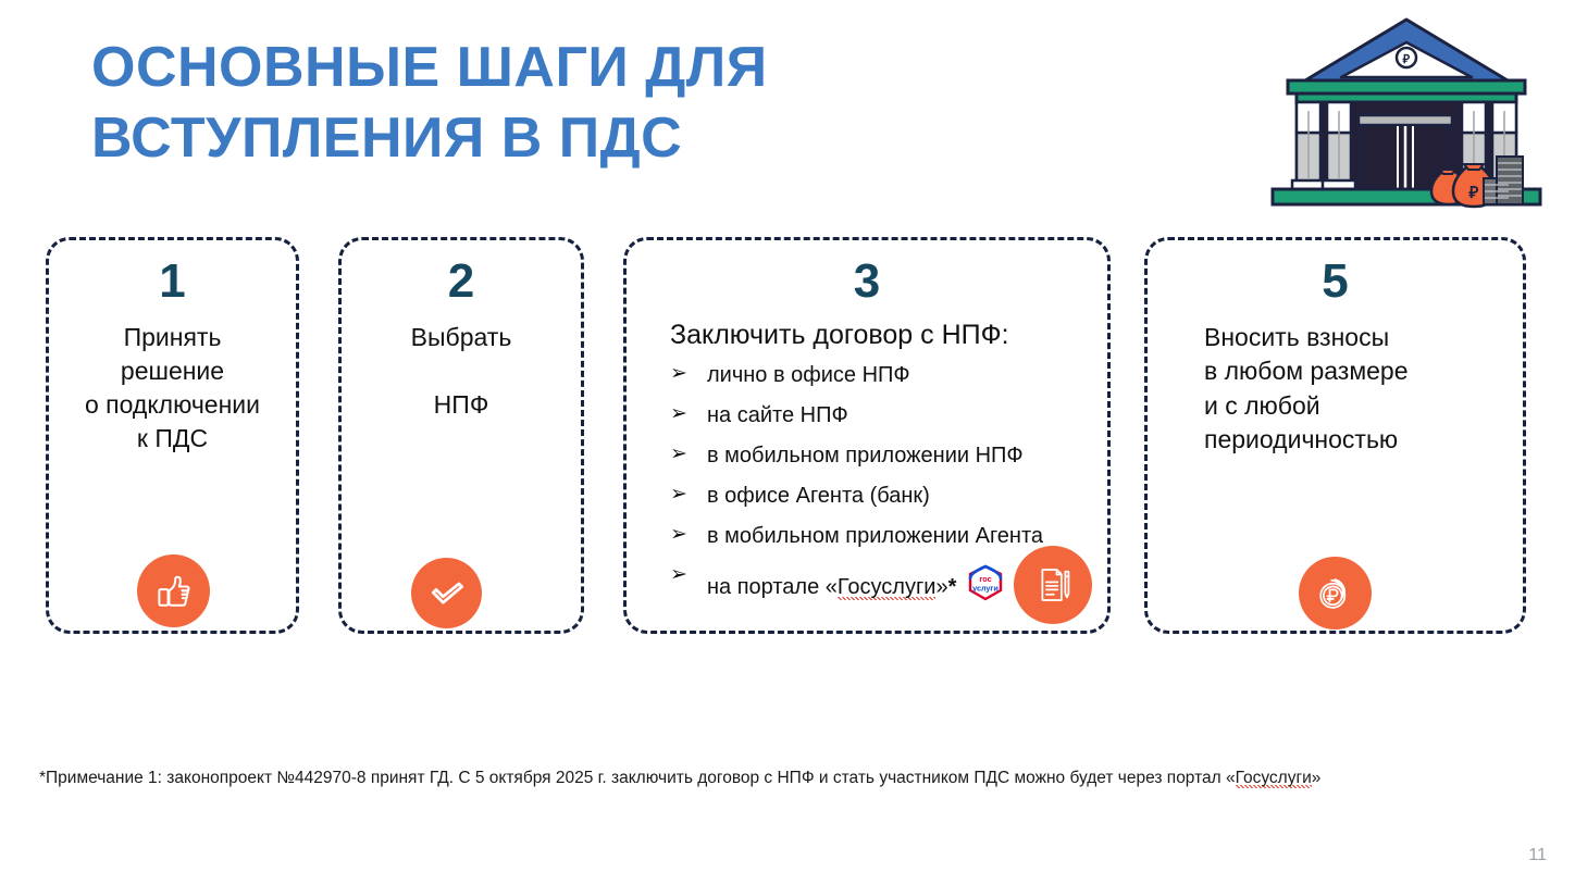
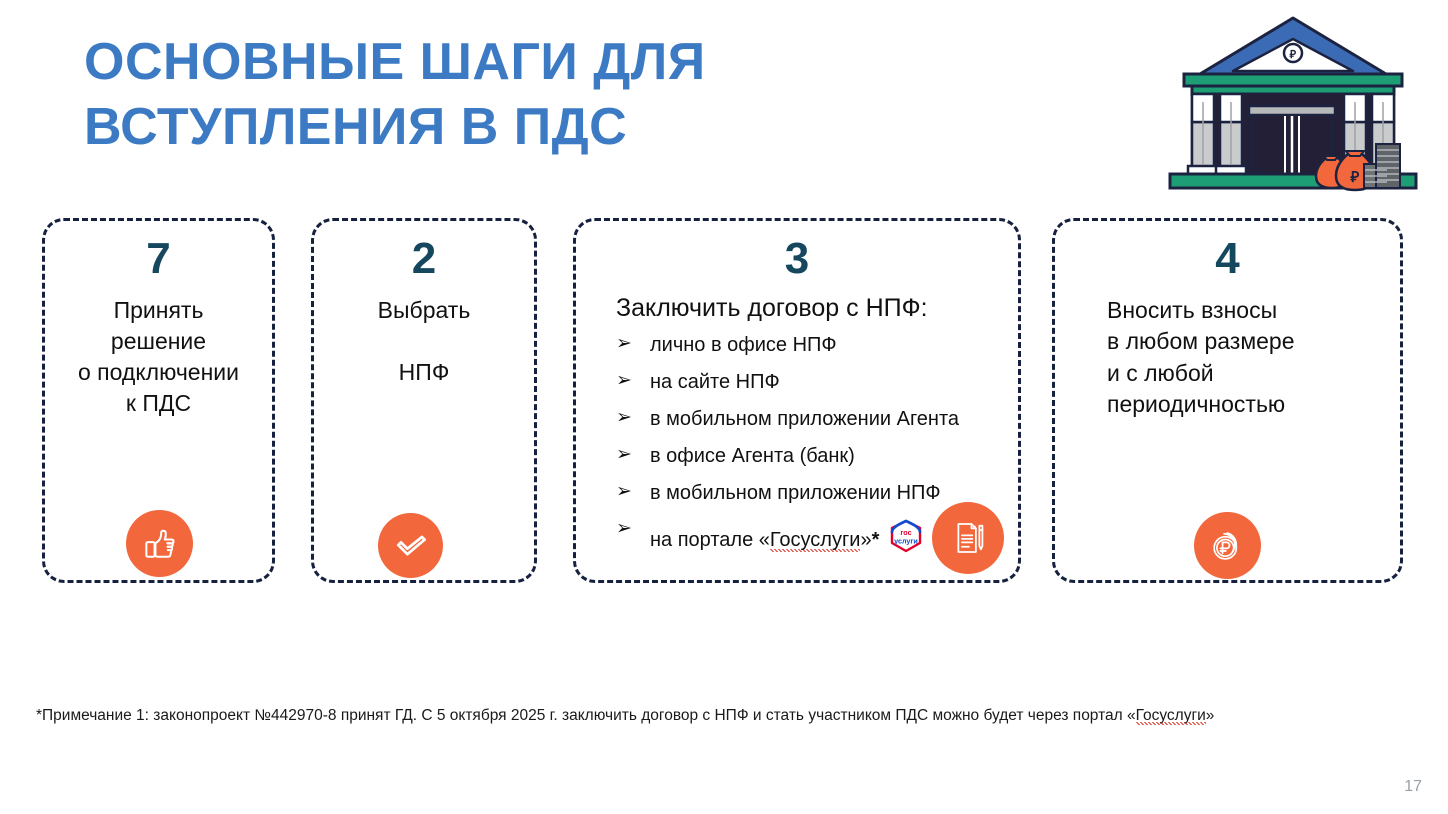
  ОСНОВНЫЕ ШАГИ ДЛЯ
  ВСТУПЛЕНИЯ В ПДС
  ₽
  ₽
- 1
+ 7
  Принять
  решение
  о подключении
  к ПДС
  2
  Выбрать
  НПФ
  3
  Заключить договор с НПФ:
  ➢
  лично в офисе НПФ
  ➢
  на сайте НПФ
  ➢
- в мобильном приложении НПФ
+ в мобильном приложении Агента
  ➢
  в офисе Агента (банк)
  ➢
- в мобильном приложении Агента
+ в мобильном приложении НПФ
  ➢
  на портале «Госуслуги»*
  гос
  услуги
- 5
+ 4
  Вносить взносы
  в любом размере
  и с любой
  периодичностью
  *Примечание 1: законопроект №442970-8 принят ГД. С 5 октября 2025 г. заключить договор с НПФ и стать участником ПДС можно будет через портал «Госуслуги»
- 11
+ 17
